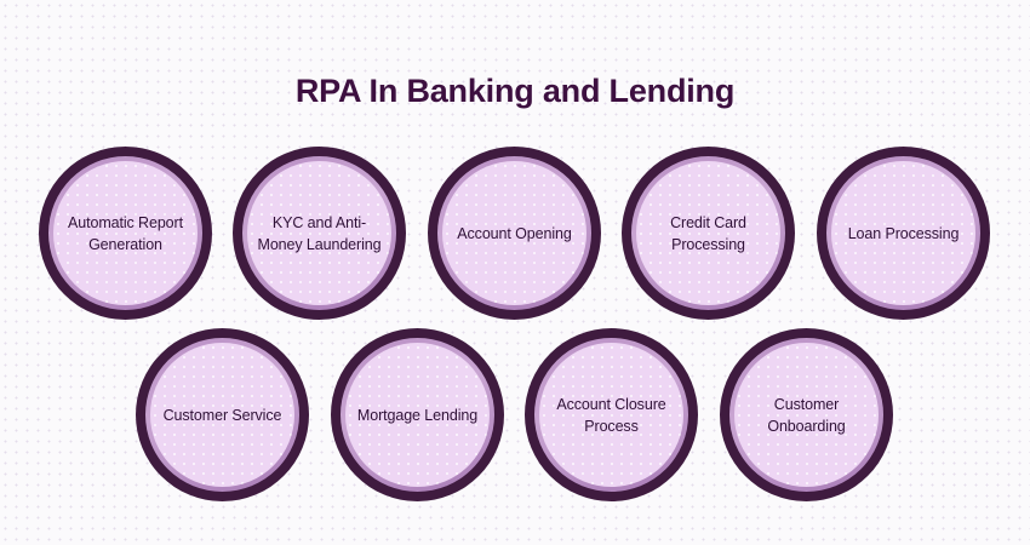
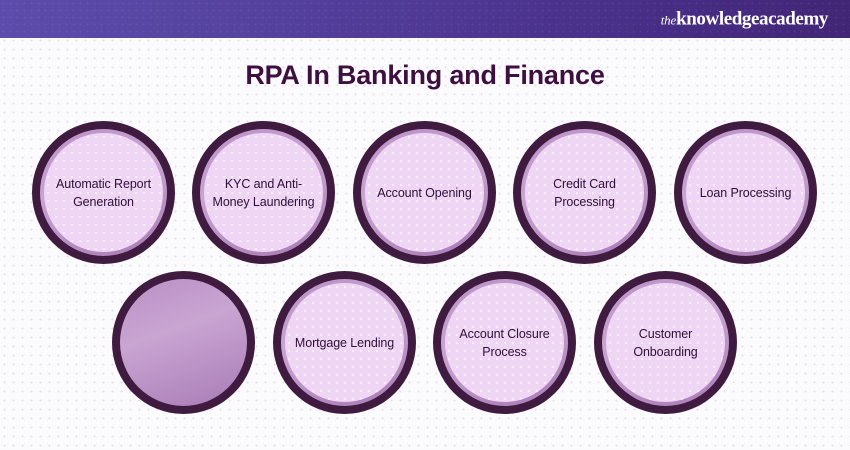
+ theknowledgeacademy
- RPA In Banking and Lending
+ RPA In Banking and Finance
  Automatic Report Generation
  KYC and Anti-Money Laundering
  Account Opening
  Credit Card Processing
  Loan Processing
- Customer Service
  Mortgage Lending
  Account Closure Process
  Customer Onboarding
